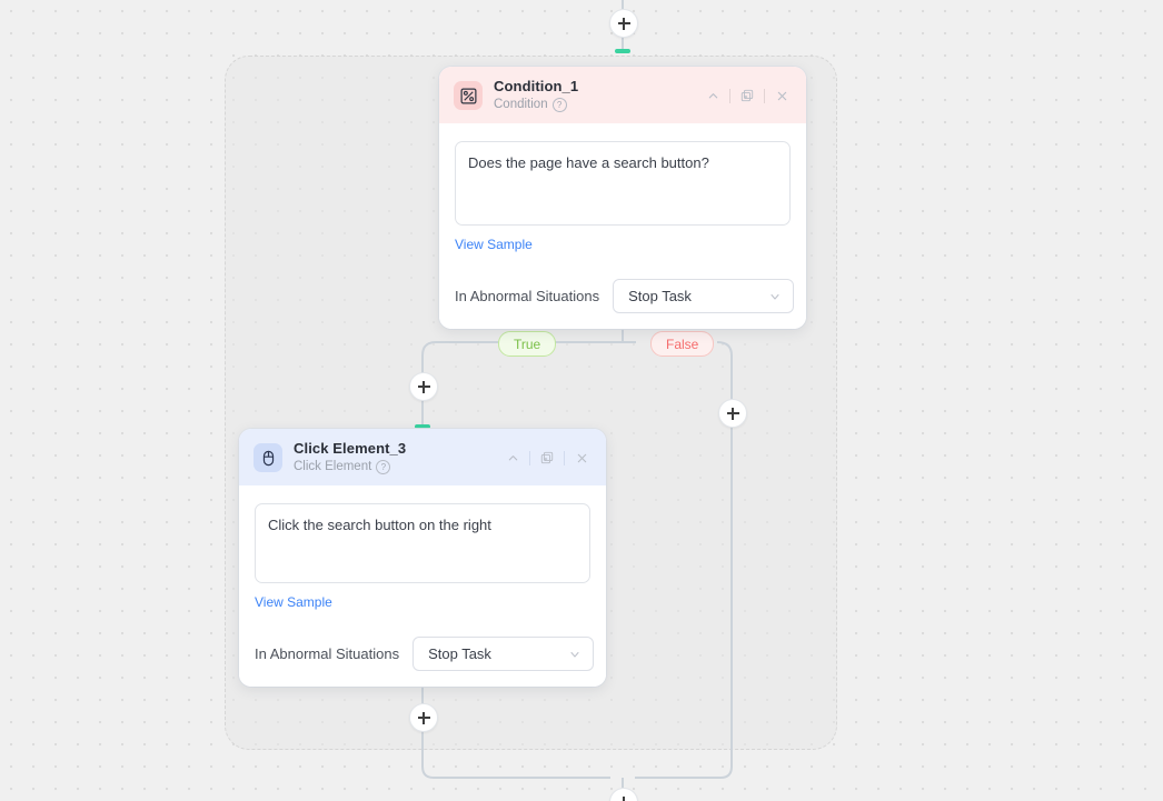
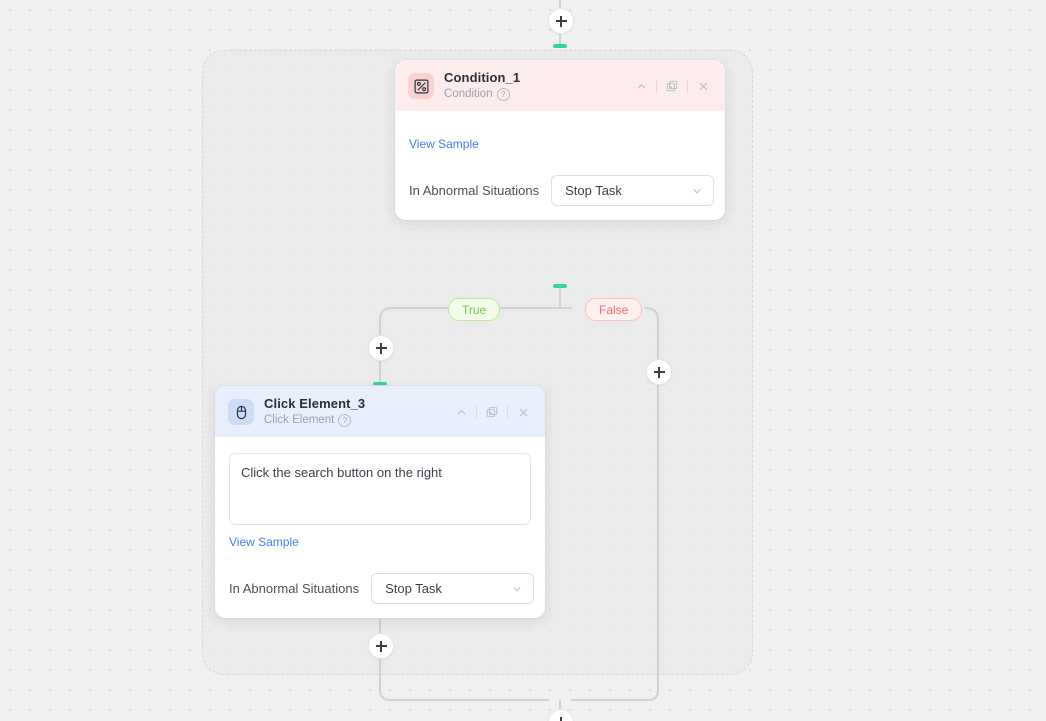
  True
  False
  Condition_1
  Condition
  ?
- Does the page have a search button?
  View Sample
  In Abnormal Situations
  Stop Task
  Click Element_3
  Click Element
  ?
  Click the search button on the right
  View Sample
  In Abnormal Situations
  Stop Task
